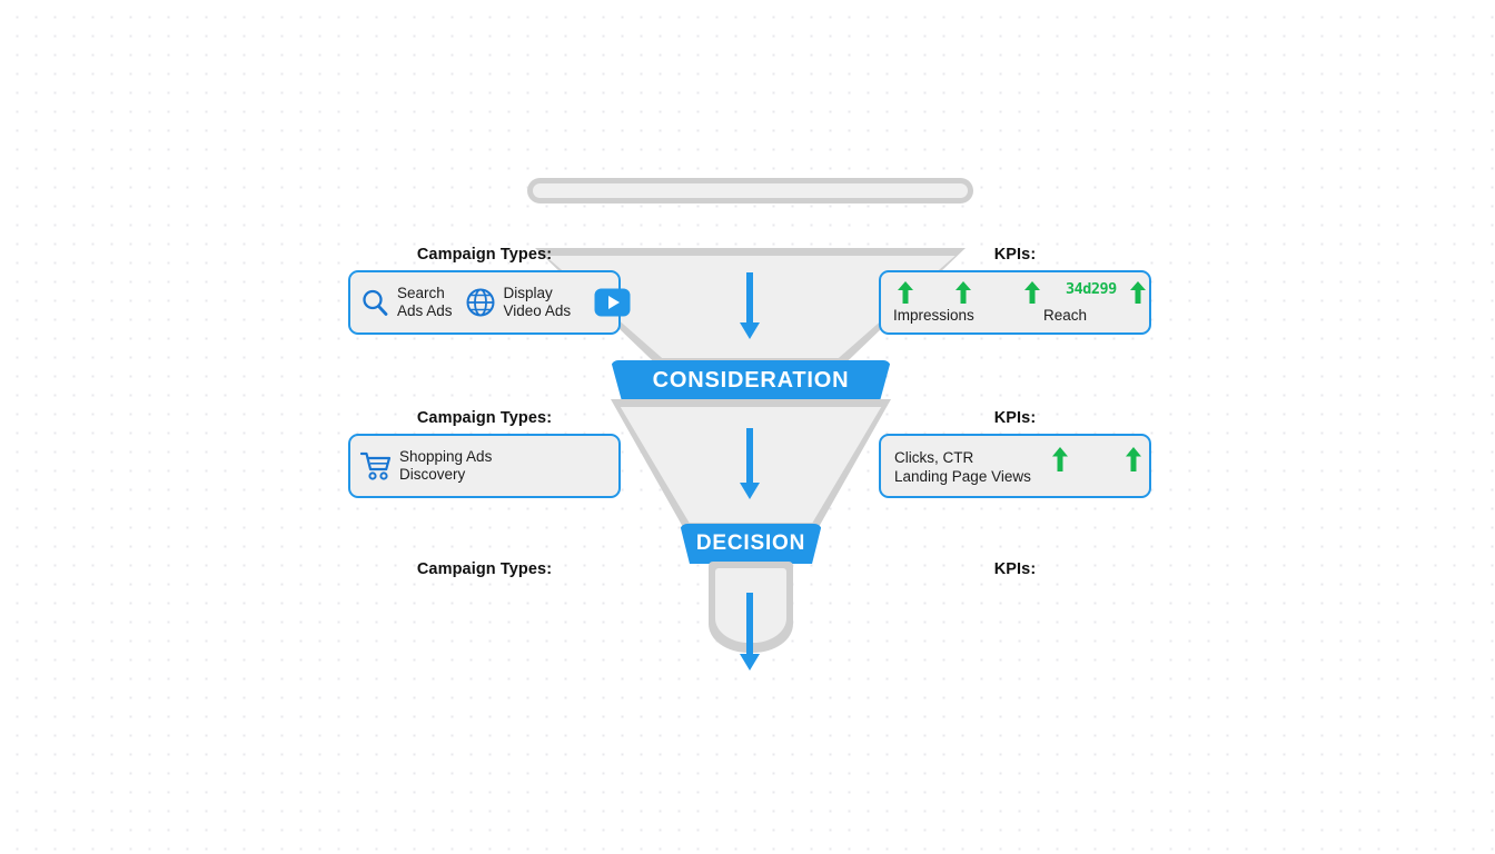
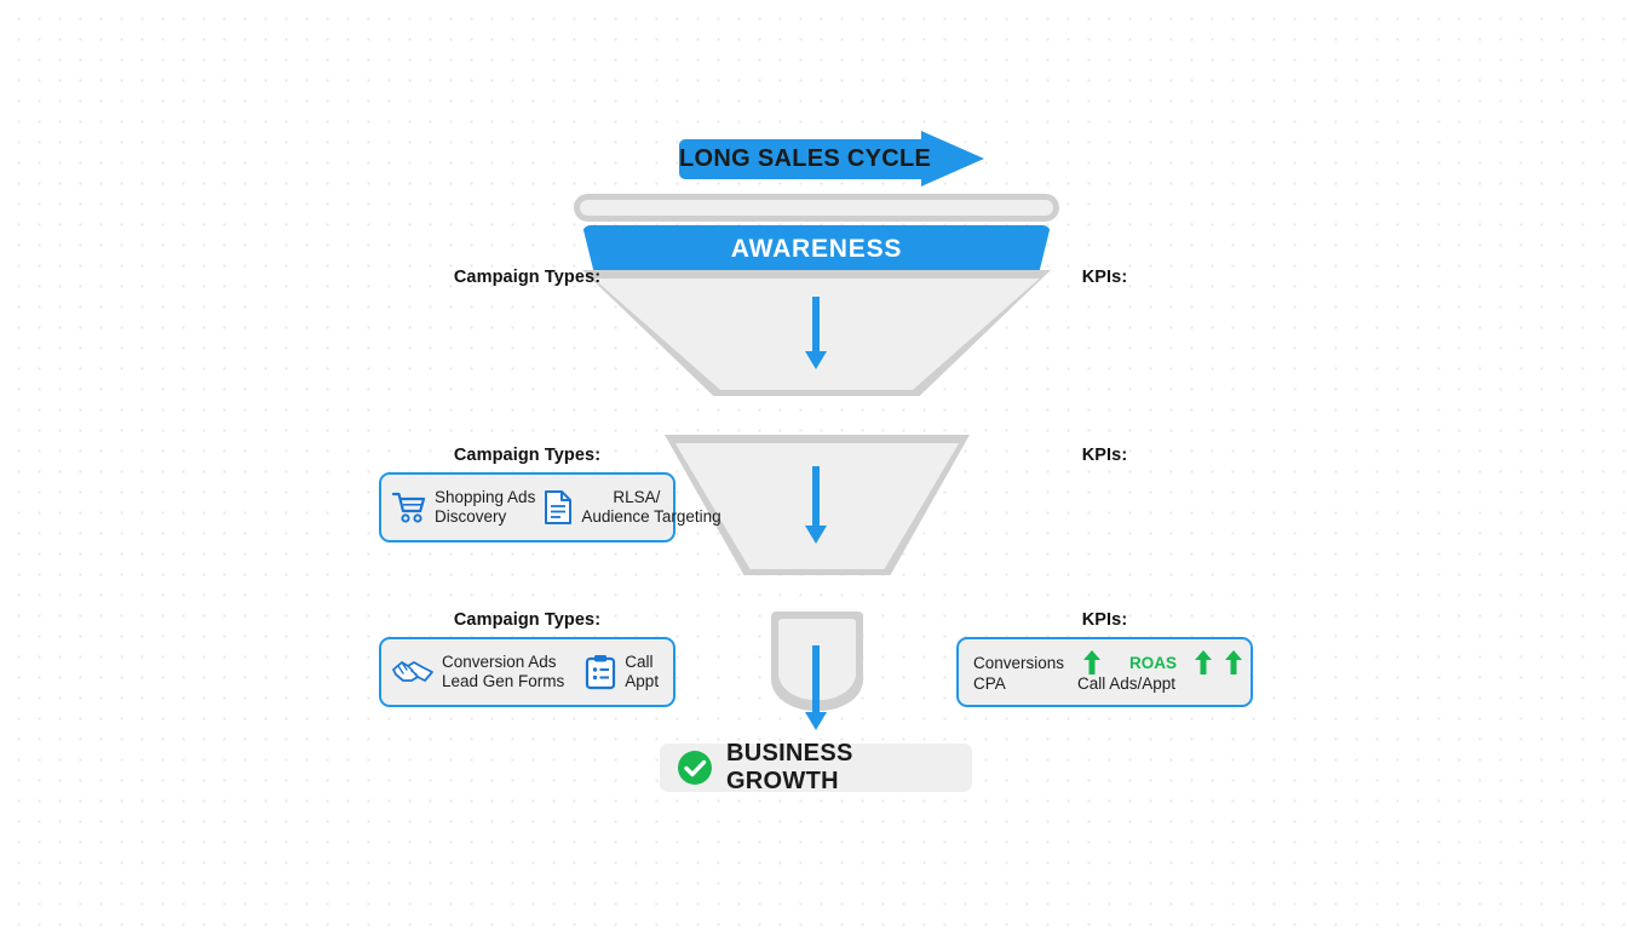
+ LONG SALES CYCLE
+ AWARENESS
  Campaign Types:
- Search
- Ads Ads
- Display
- Video Ads
  KPIs:
- 34d299
- Impressions
- Reach
- CONSIDERATION
  Campaign Types:
  Shopping Ads
  Discovery
+ RLSA/
+ Audience Targeting
  KPIs:
- Clicks, CTR
- Landing Page Views
- DECISION
  Campaign Types:
+ Conversion Ads
+ Lead Gen Forms
+ Call
+ Appt
  KPIs:
+ Conversions
+ CPA
+ ROAS
+ Call Ads/Appt
+ BUSINESS GROWTH
